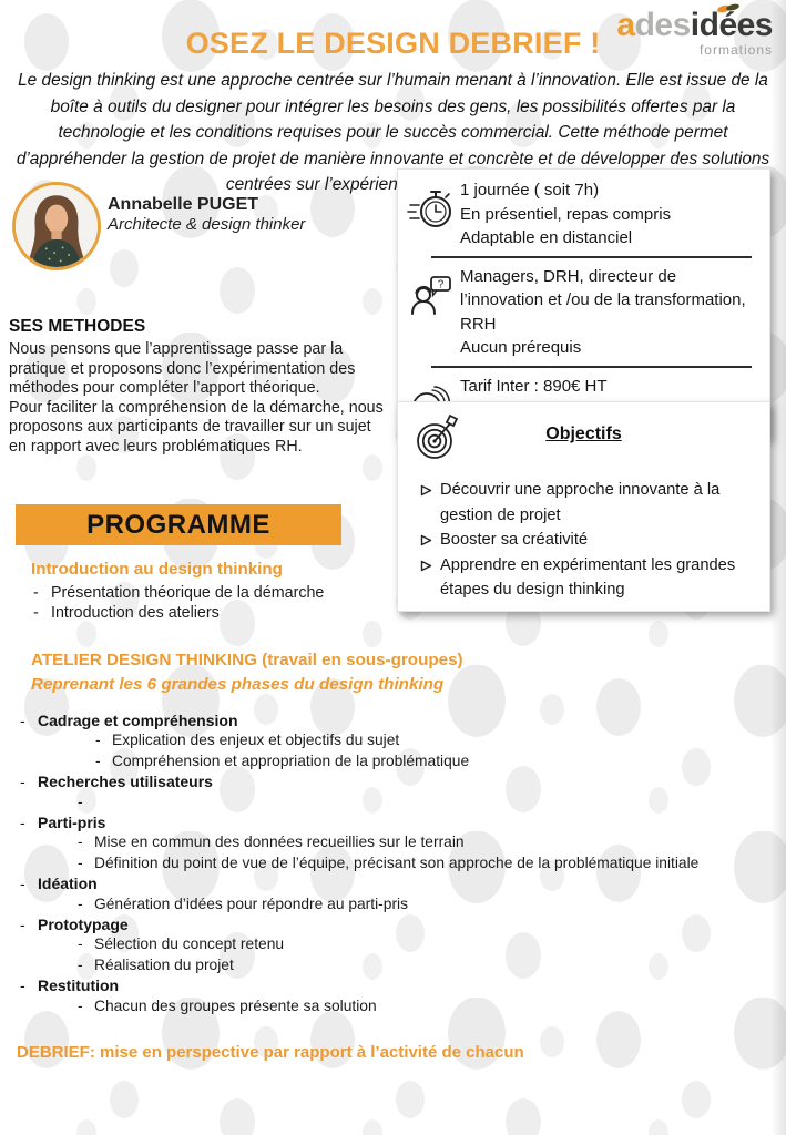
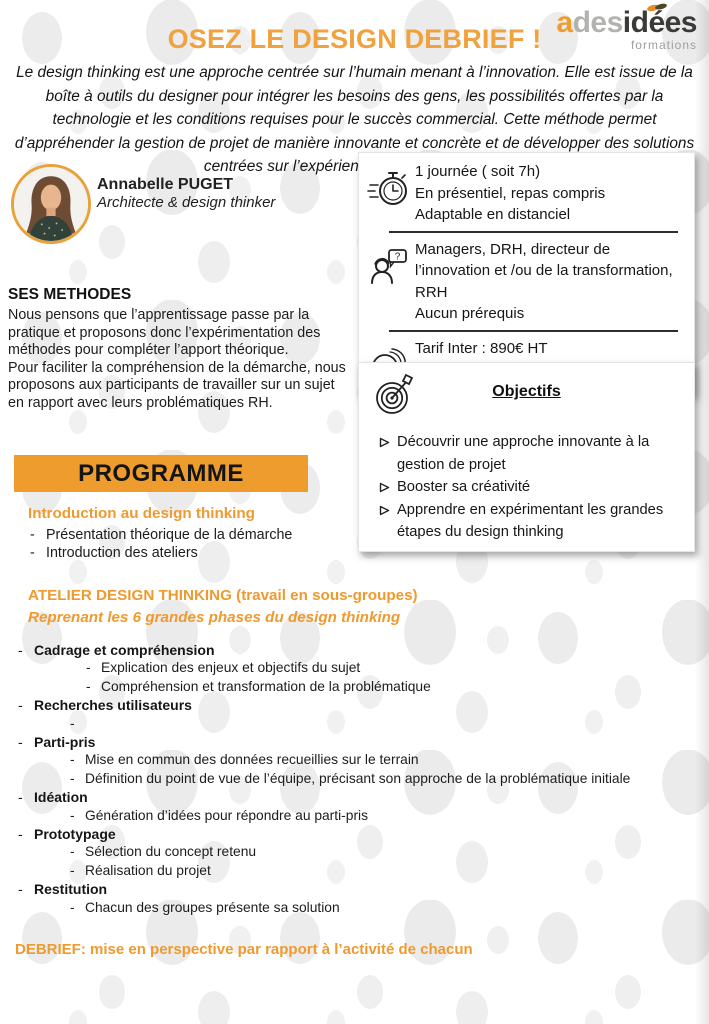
  adesidées
  formations
  OSEZ LE DESIGN DEBRIEF !
  Le design thinking est une approche centrée sur l’humain menant à l’innovation. Elle est issue de la boîte à outils du designer pour intégrer les besoins des gens, les possibilités offertes par la technologie et les conditions requises pour le succès commercial. Cette méthode permet d’appréhender la gestion de projet de manière innovante et concrète et de développer des solutions centrées sur l’expérien
  Annabelle PUGET
  Architecte & design thinker
  SES METHODES
  Nous pensons que l’apprentissage passe par la pratique et proposons donc l’expérimentation des méthodes pour compléter l’apport théorique.
  Pour faciliter la compréhension de la démarche, nous proposons aux participants de travailler sur un sujet en rapport avec leurs problématiques RH.
  1 journée ( soit 7h)
  En présentiel, repas compris
  Adaptable en distanciel
  ?
  Managers, DRH, directeur de l’innovation et /ou de la transformation, RRH
  Aucun prérequis
  Tarif Inter : 890€ HT
  Objectifs
  Découvrir une approche innovante à la gestion de projet
  Booster sa créativité
  Apprendre en expérimentant les grandes étapes du design thinking
  PROGRAMME
  Introduction au design thinking
  -
  Présentation théorique de la démarche
  -
  Introduction des ateliers
  ATELIER DESIGN THINKING (travail en sous-groupes)
  Reprenant les 6 grandes phases du design thinking
  -
  Cadrage et compréhension
  -
  Explication des enjeux et objectifs du sujet
  -
- Compréhension et appropriation de la problématique
+ Compréhension et transformation de la problématique
  -
  Recherches utilisateurs
  -
  -
  Parti-pris
  -
  Mise en commun des données recueillies sur le terrain
  -
  Définition du point de vue de l’équipe, précisant son approche de la problématique initiale
  -
  Idéation
  -
  Génération d’idées pour répondre au parti-pris
  -
  Prototypage
  -
  Sélection du concept retenu
  -
  Réalisation du projet
  -
  Restitution
  -
  Chacun des groupes présente sa solution
  DEBRIEF: mise en perspective par rapport à l’activité de chacun
